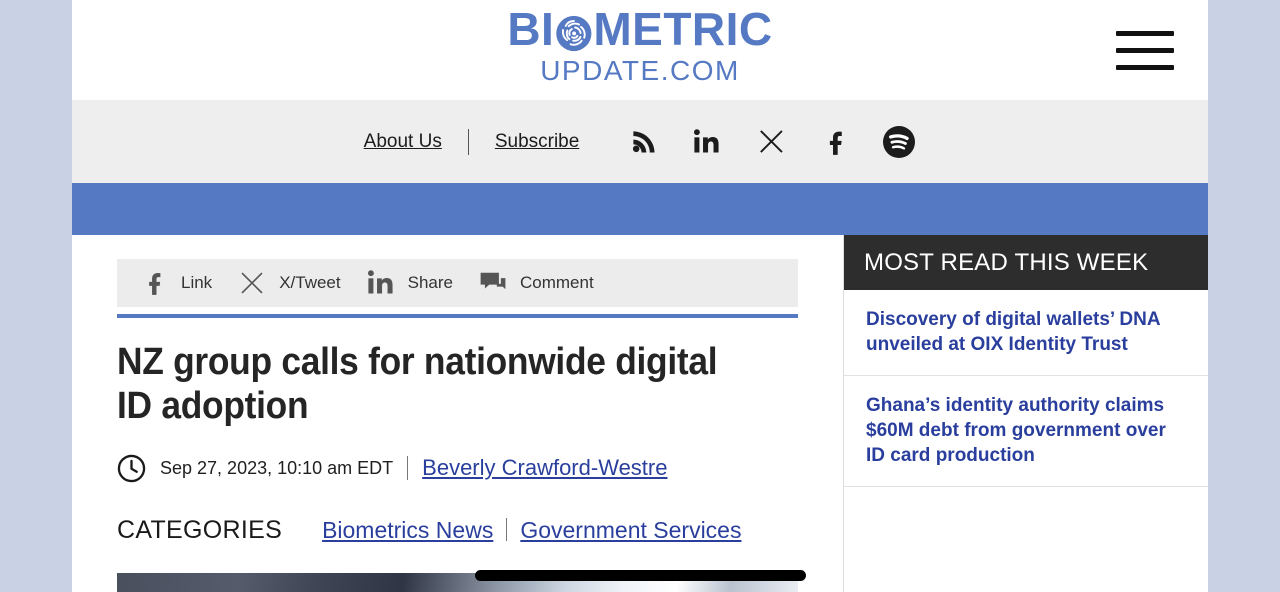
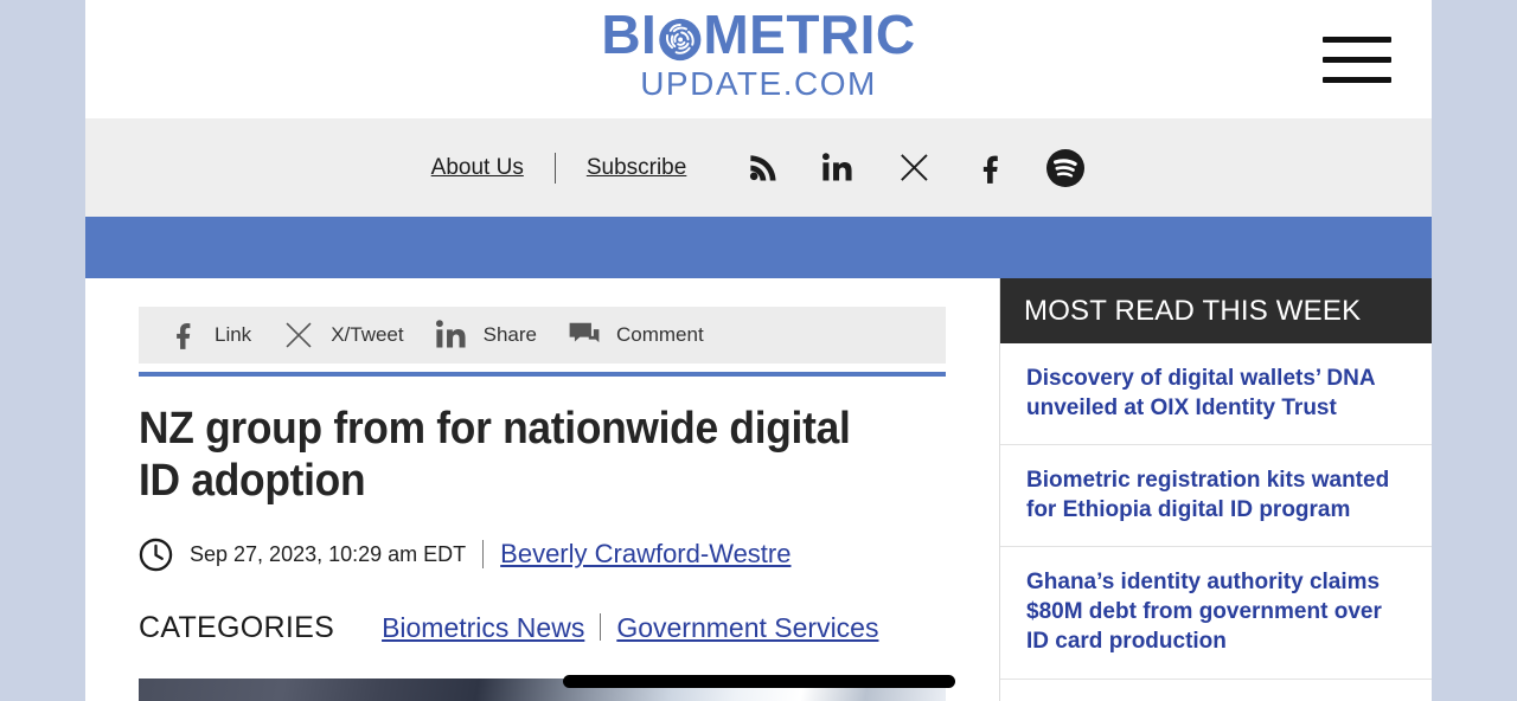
  BI
  METRIC
  UPDATE.COM
  About Us
  Subscribe
  Link
  X/Tweet
  Share
  Comment
- NZ group calls for nationwide digital ID adoption
+ NZ group from for nationwide digital ID adoption
- Sep 27, 2023, 10:10 am EDT
+ Sep 27, 2023, 10:29 am EDT
  Beverly Crawford-Westre
  CATEGORIES
  Biometrics News
  Government Services
  MOST READ THIS WEEK
  Discovery of digital wallets’ DNA unveiled at OIX Identity Trust
+ Biometric registration kits wanted for Ethiopia digital ID program
- Ghana’s identity authority claims $60M debt from government over ID card production
+ Ghana’s identity authority claims $80M debt from government over ID card production
